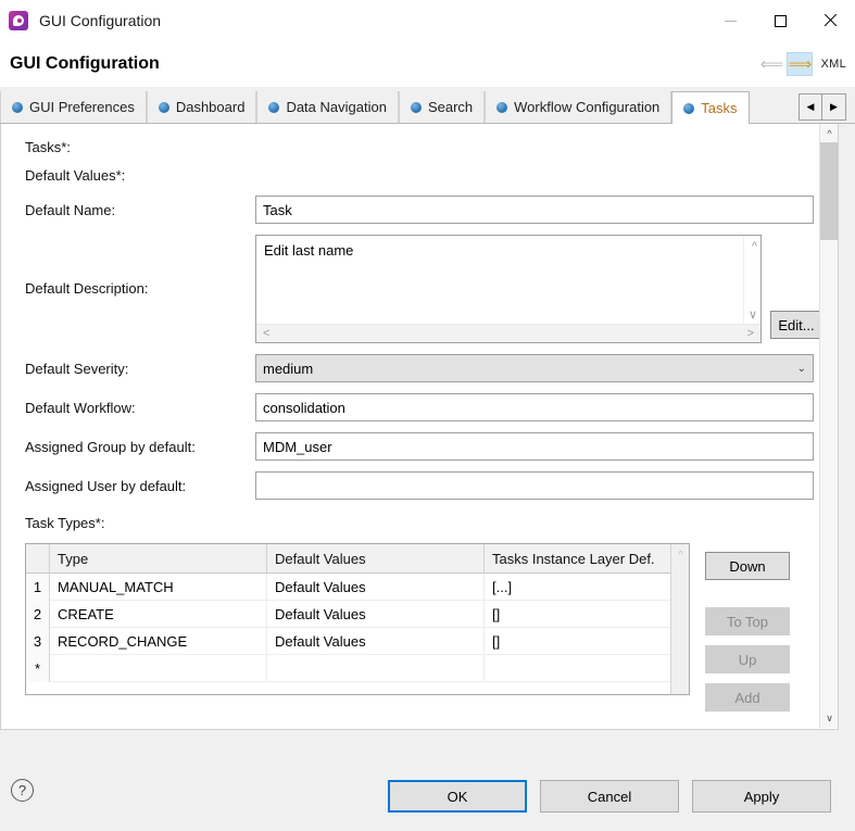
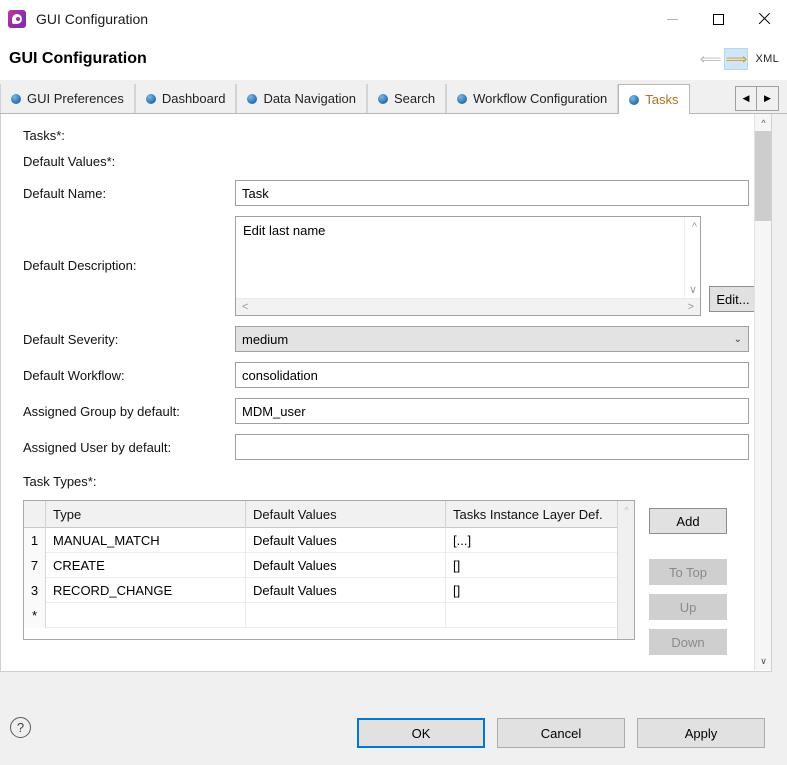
  GUI Configuration
  GUI Configuration
  ⟸
  ⟹
  XML
  GUI Preferences
  Dashboard
  Data Navigation
  Search
  Workflow Configuration
  Tasks
  ◀
  ▶
  Tasks*:
  Default Values*:
  Default Name:
  Task
  Default Description:
  Edit last name
  ^
  ∨
  <
  >
  Edit...
  Default Severity:
  medium
  ⌄
  Default Workflow:
  consolidation
  Assigned Group by default:
  MDM_user
  Assigned User by default:
  Task Types*:
  Type
  Default Values
  Tasks Instance Layer Def.
  1
  MANUAL_MATCH
  Default Values
  [...]
- 2
+ 7
  CREATE
  Default Values
  []
  3
  RECORD_CHANGE
  Default Values
  []
  *
  ^
- Down
+ Add
  To Top
  Up
- Add
+ Down
  ^
  ∨
  ?
  OK
  Cancel
  Apply
